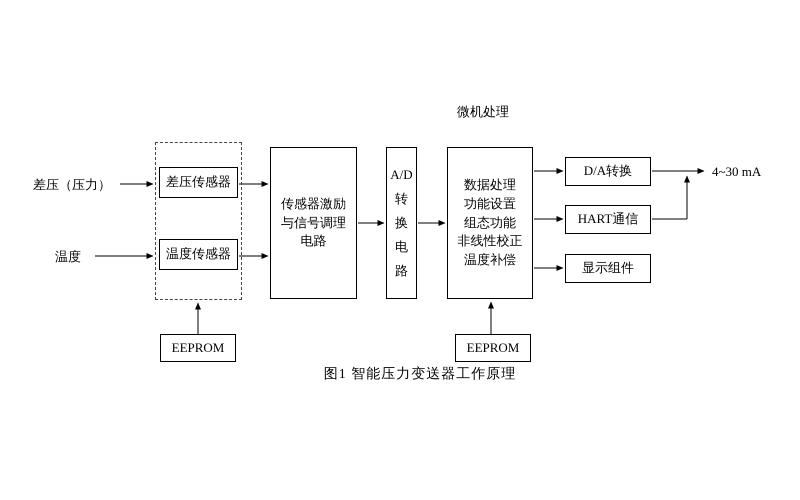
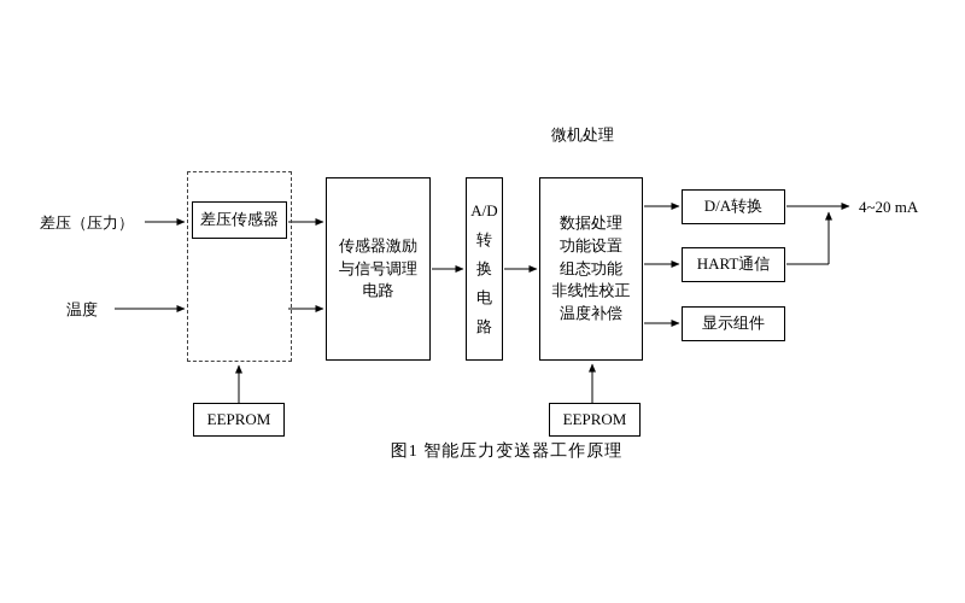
  微机处理
  差压（压力）
  温度
  差压传感器
- 温度传感器
  传感器激励
  与信号调理
  电路
  A/D
  转
  换
  电
  路
  数据处理
  功能设置
  组态功能
  非线性校正
  温度补偿
  D/A转换
  HART通信
  显示组件
- 4~30 mA
+ 4~20 mA
  EEPROM
  EEPROM
  图1 智能压力变送器工作原理
